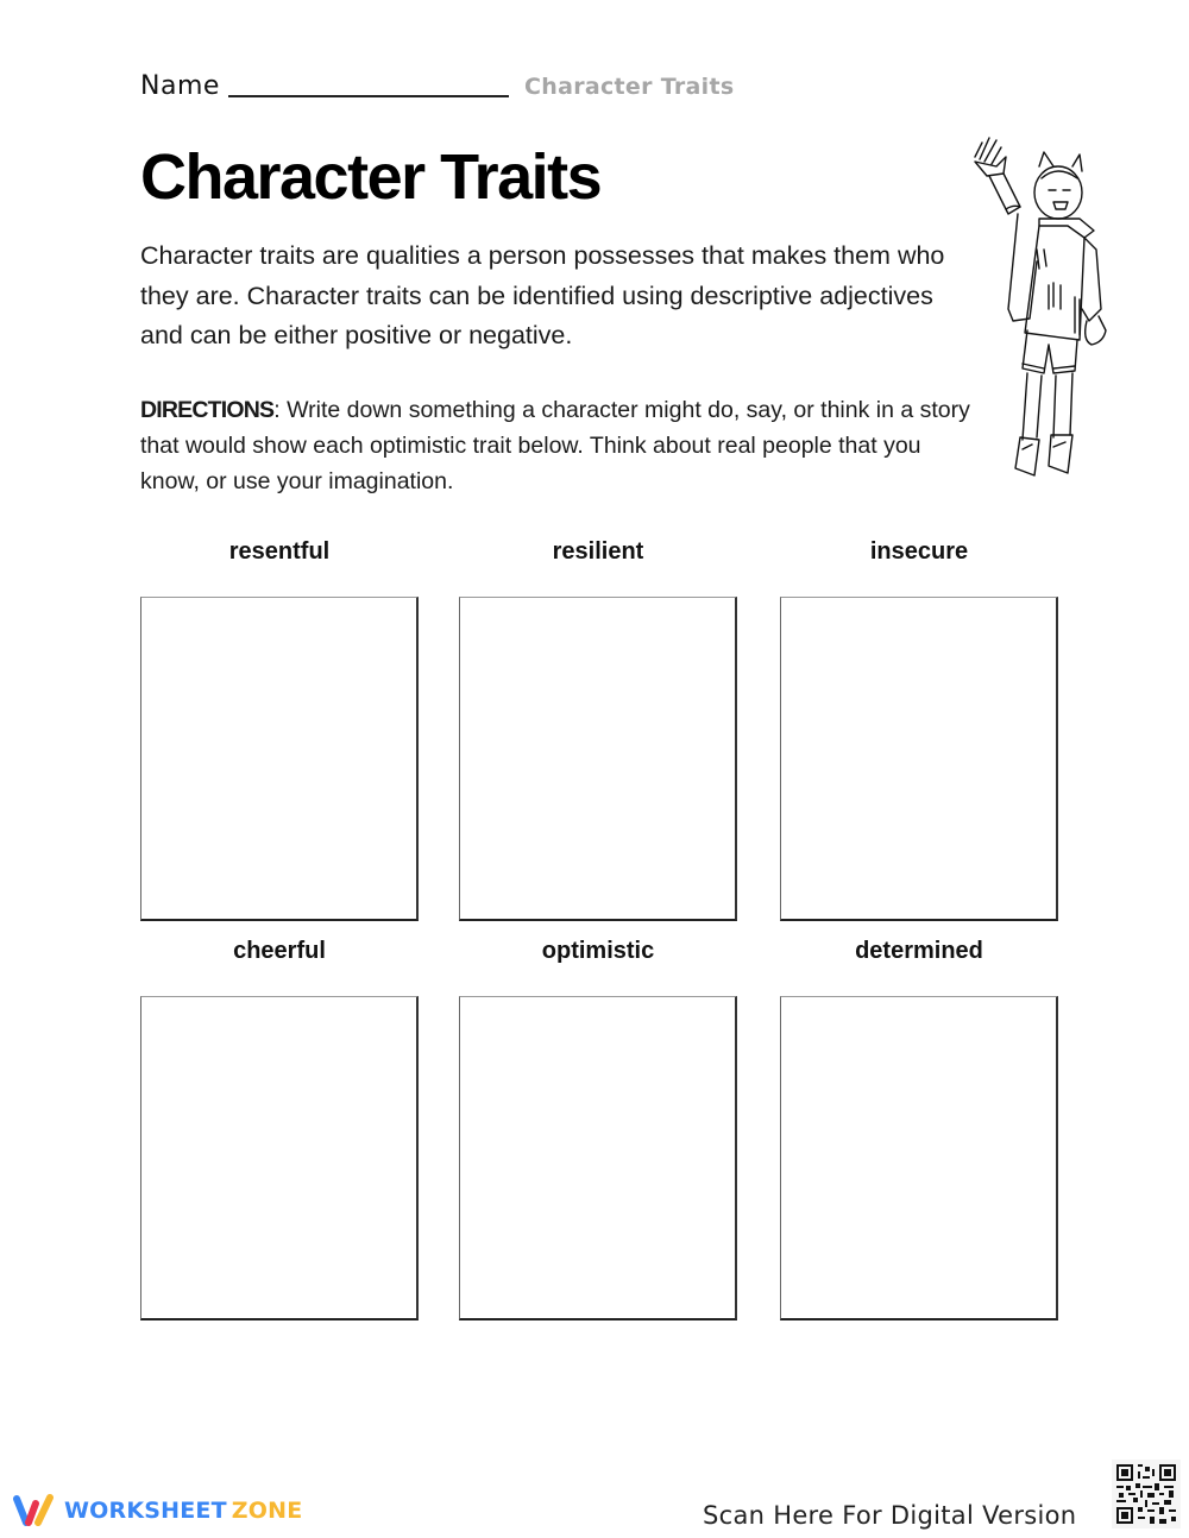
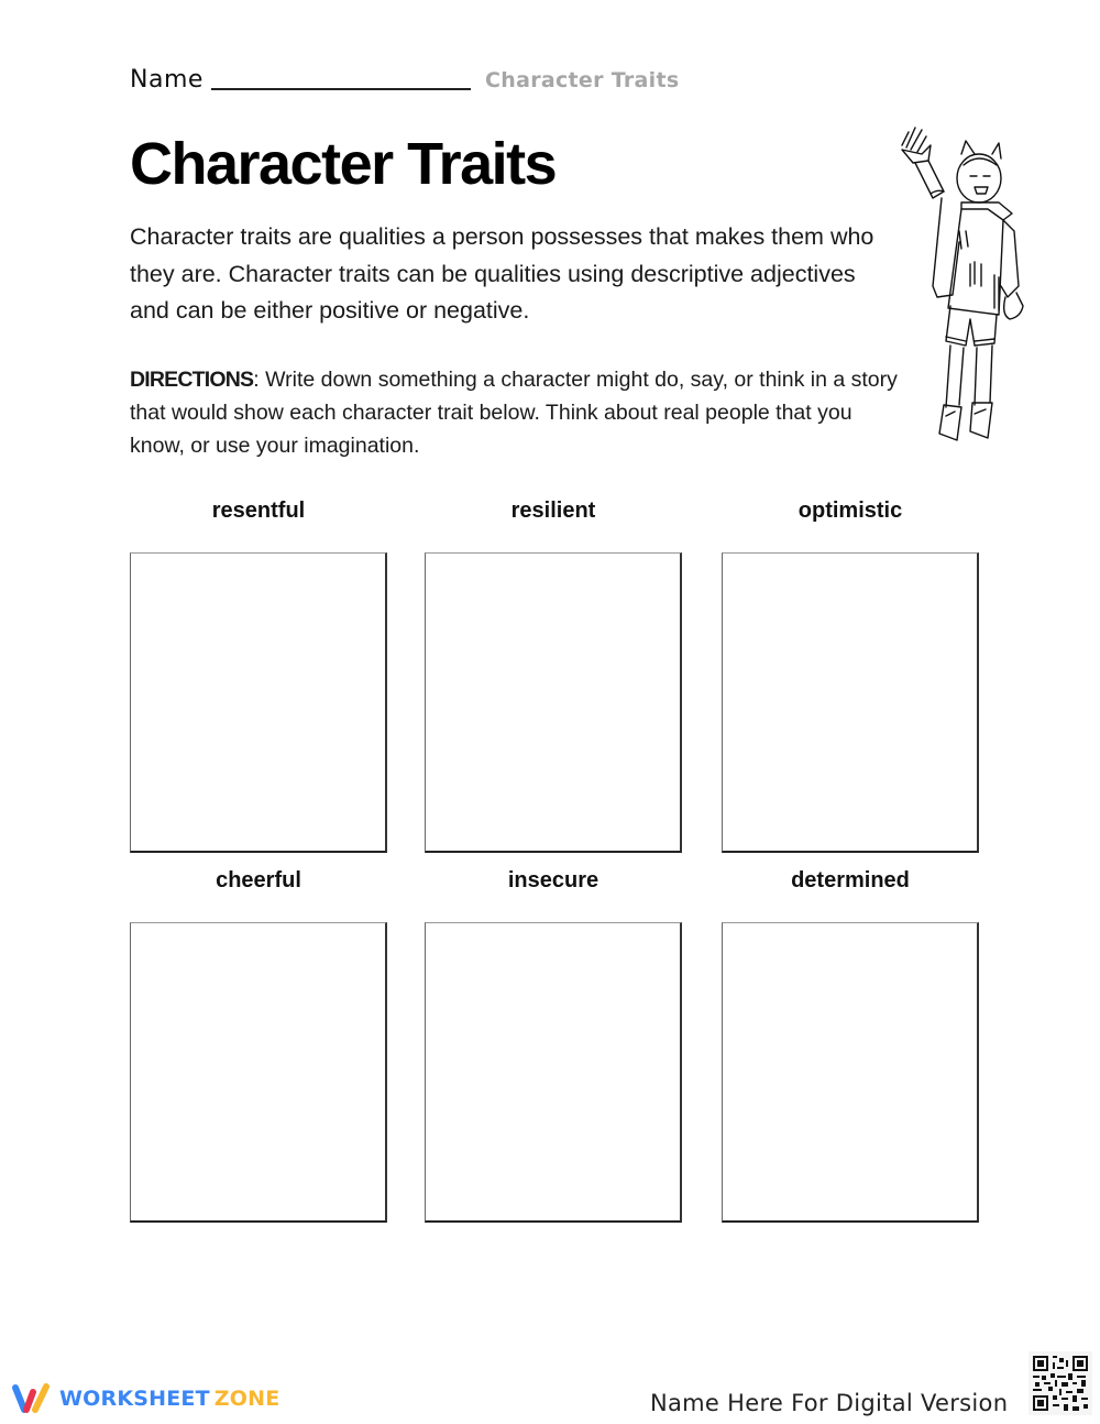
  Name
  Character Traits
  Character Traits
- Character traits are qualities a person possesses that makes them who they are. Character traits can be identified using descriptive adjectives and can be either positive or negative.
+ Character traits are qualities a person possesses that makes them who they are. Character traits can be qualities using descriptive adjectives and can be either positive or negative.
- DIRECTIONS: Write down something a character might do, say, or think in a story that would show each optimistic trait below. Think about real people that you know, or use your imagination.
+ DIRECTIONS: Write down something a character might do, say, or think in a story that would show each character trait below. Think about real people that you know, or use your imagination.
  resentful
  resilient
- insecure
+ optimistic
  cheerful
- optimistic
+ insecure
  determined
  WORKSHEET ZONE
- Scan Here For Digital Version
+ Name Here For Digital Version
